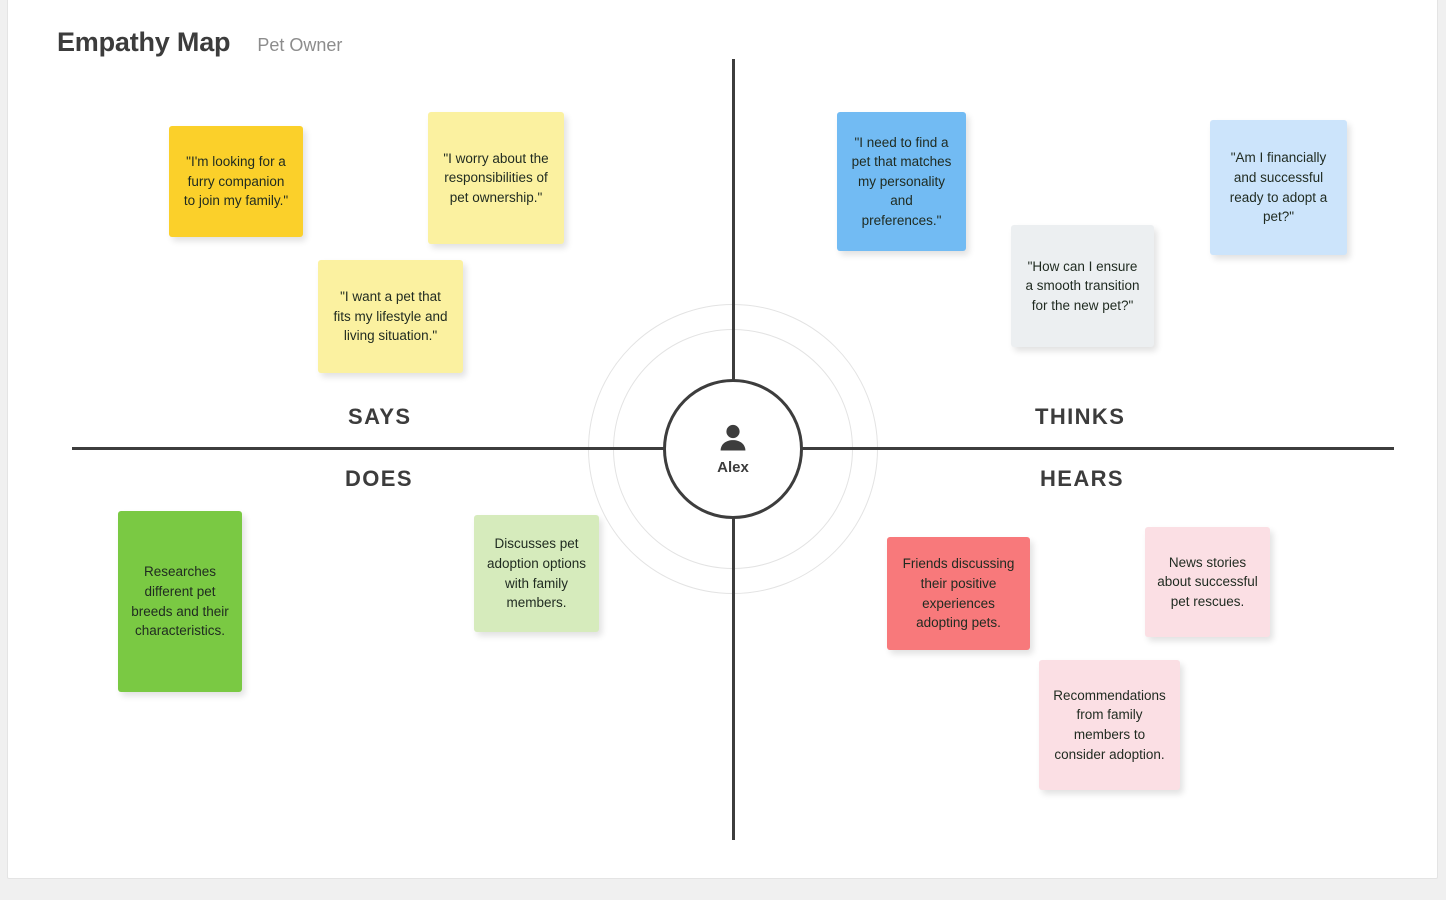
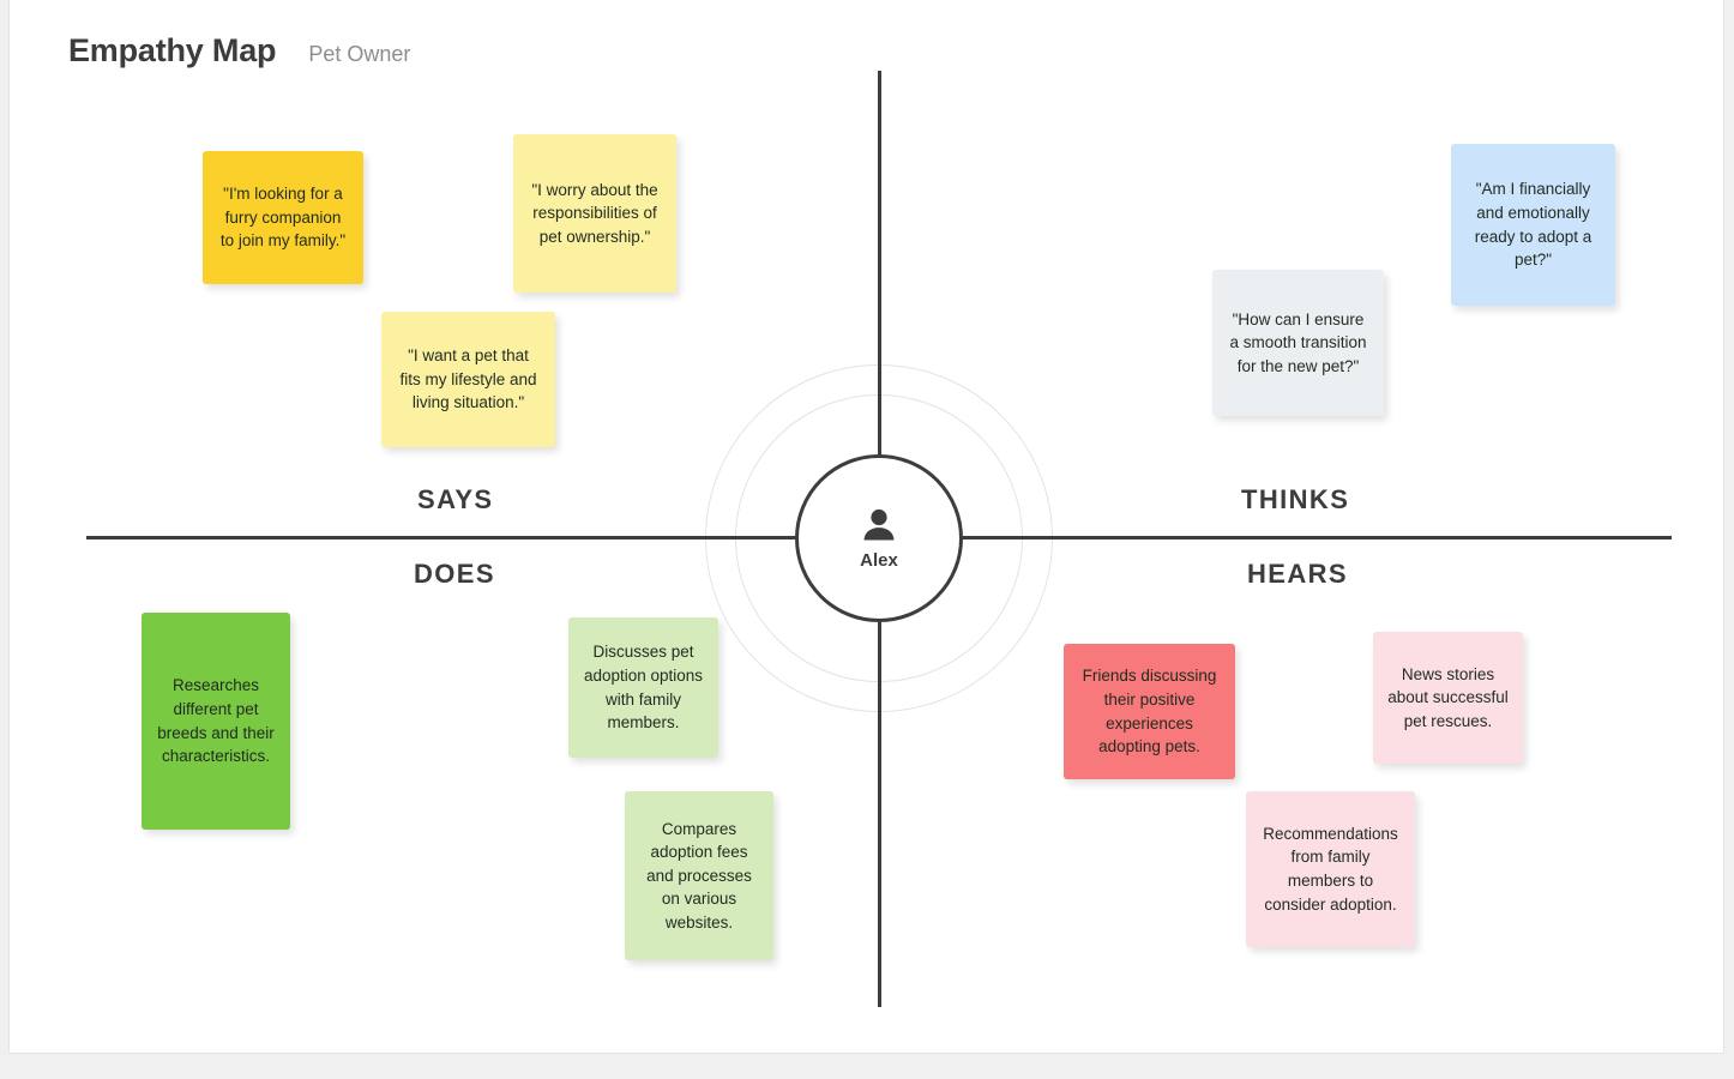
  Empathy Map
  Pet Owner
  SAYS
  THINKS
  DOES
  HEARS
  Alex
  "I'm looking for a furry companion to join my family."
  "I worry about the responsibilities of pet ownership."
  "I want a pet that fits my lifestyle and living situation."
- "I need to find a pet that matches my personality and preferences."
  "How can I ensure a smooth transition for the new pet?"
- "Am I financially and successful ready to adopt a pet?"
+ "Am I financially and emotionally ready to adopt a pet?"
  Researches different pet breeds and their characteristics.
  Discusses pet adoption options with family members.
+ Compares adoption fees and processes on various websites.
  Friends discussing their positive experiences adopting pets.
  News stories about successful pet rescues.
  Recommendations from family members to consider adoption.
